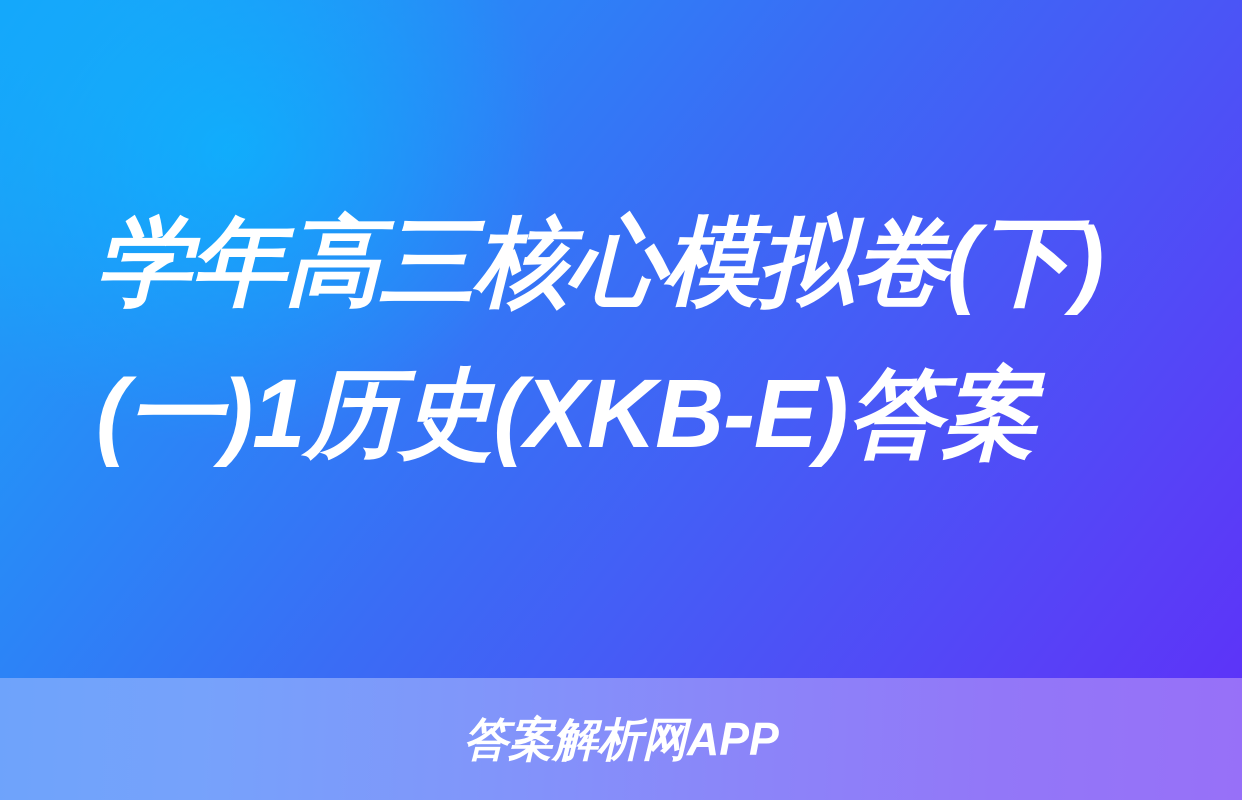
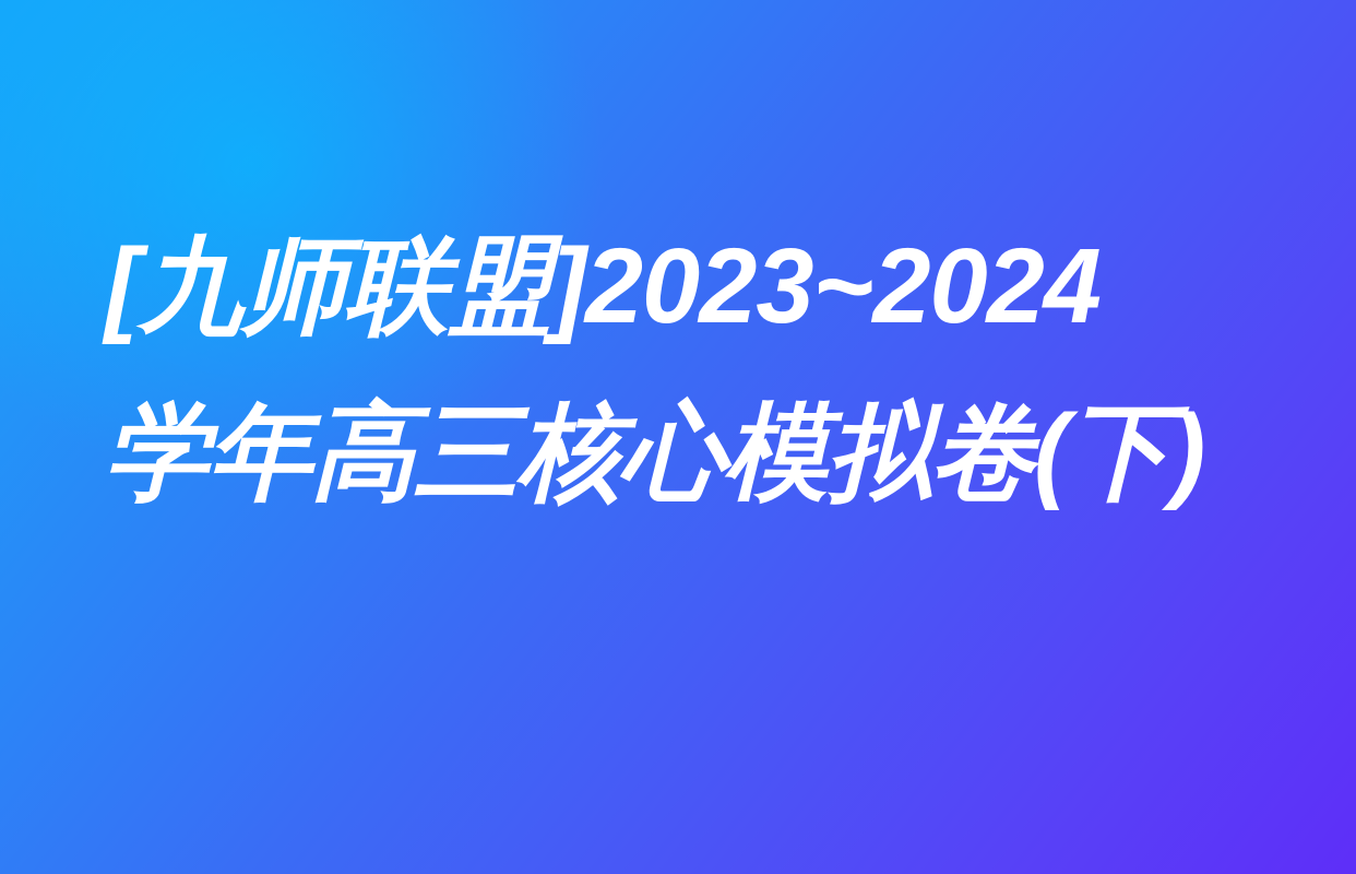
+ [九师联盟]2023~2024
  学年高三核心模拟卷(下)
- (一)1历史(XKB-E)答案
- 答案解析网APP
